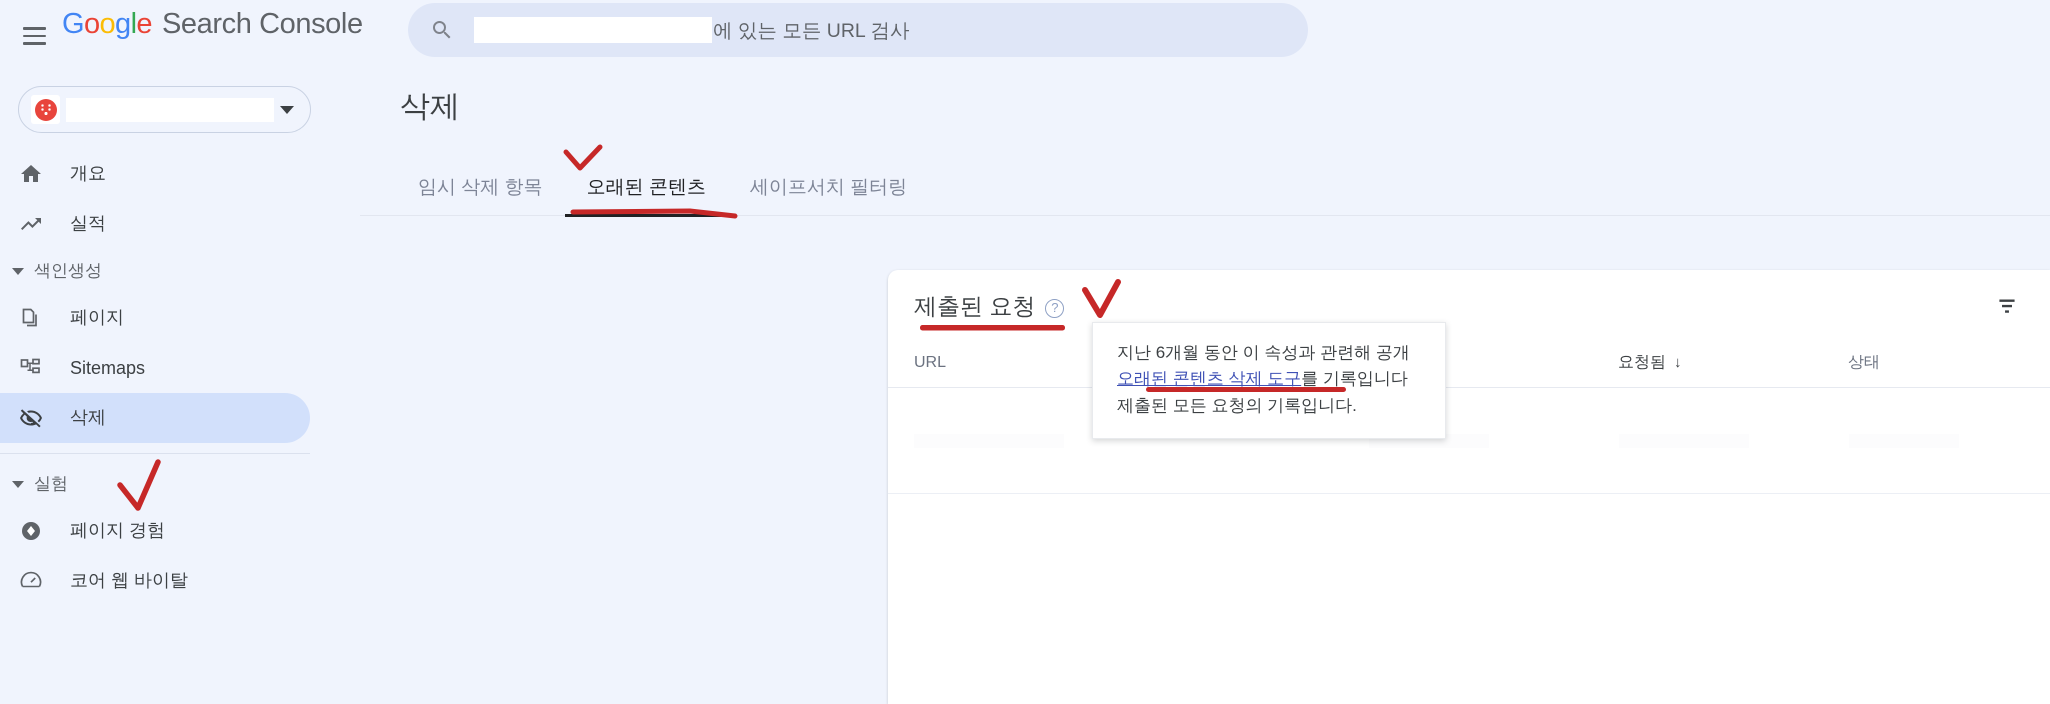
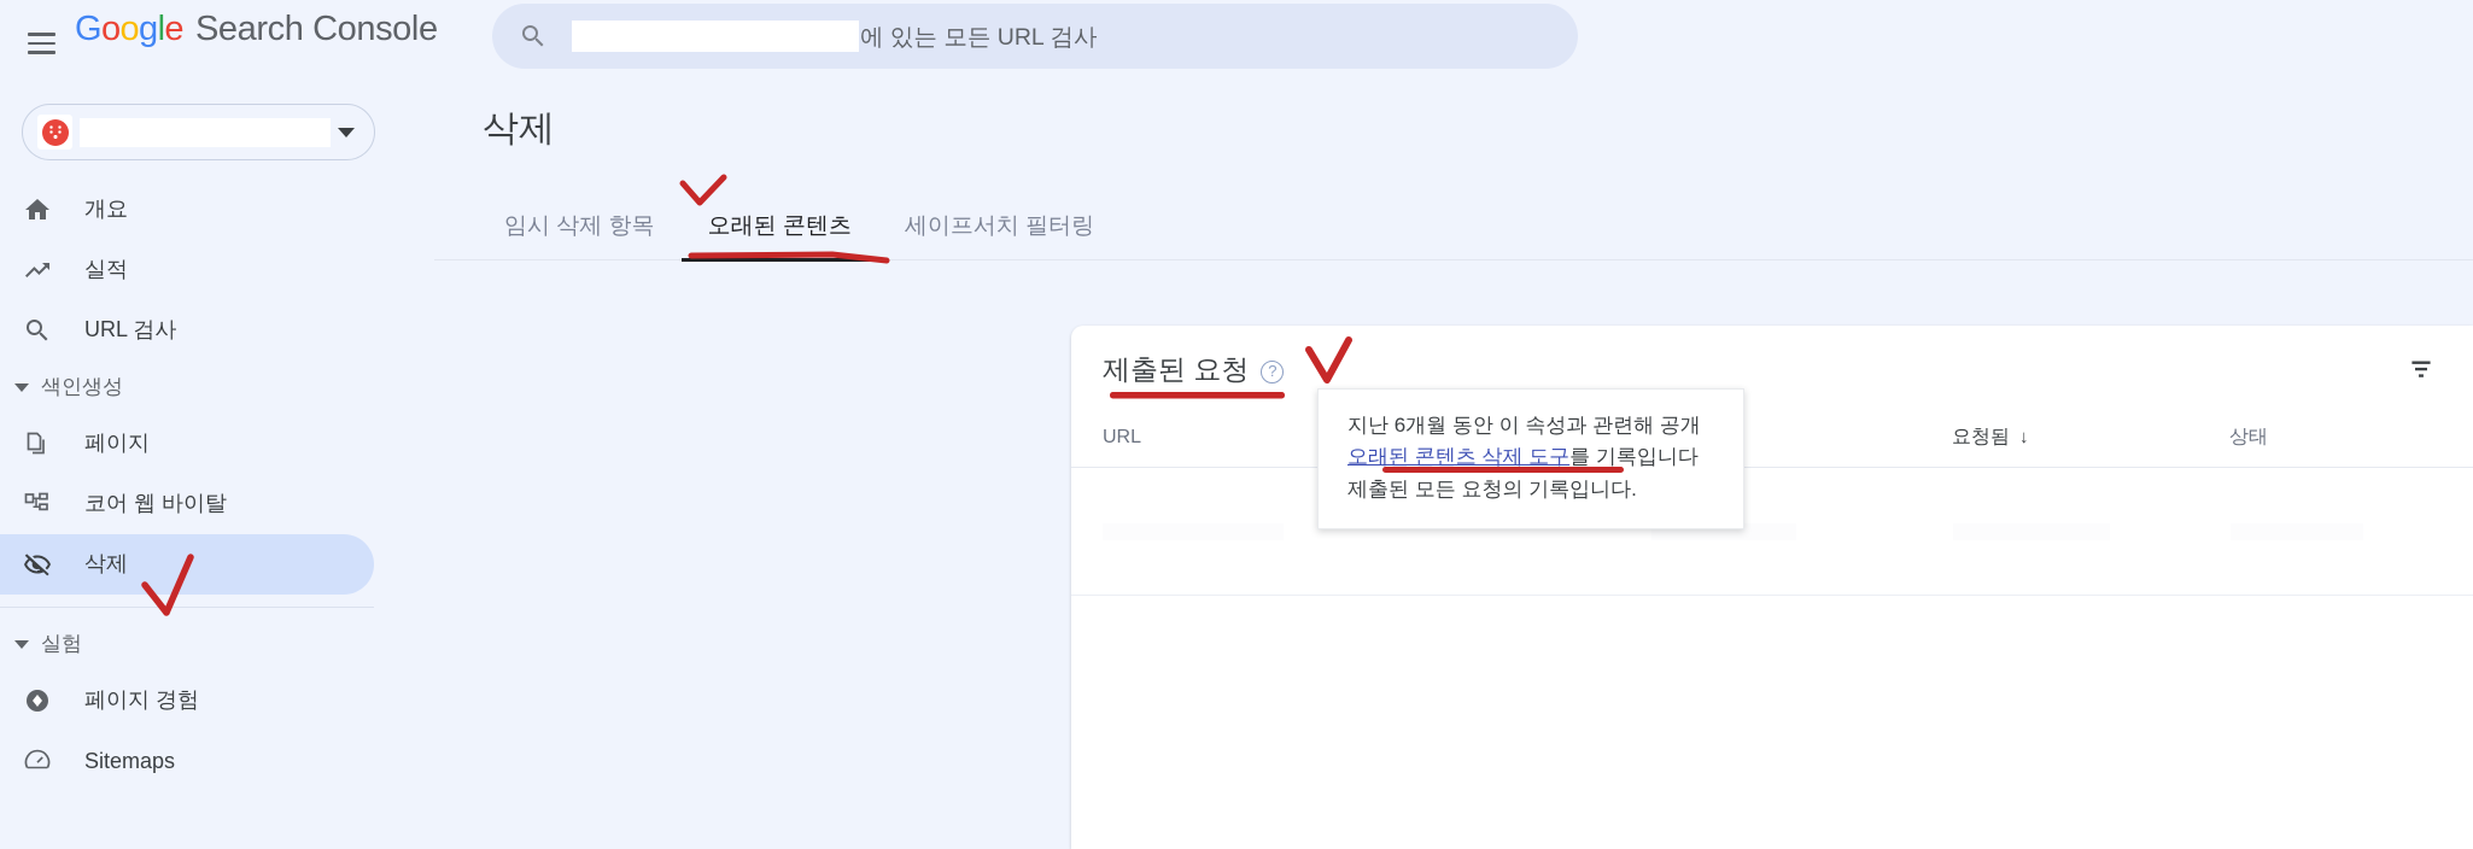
  Google
  Search Console
  에 있는 모든 URL 검사
  개요
  실적
+ URL 검사
  색인생성
  페이지
- Sitemaps
+ 코어 웹 바이탈
  삭제
  실험
  페이지 경험
- 코어 웹 바이탈
+ Sitemaps
  삭제
  임시 삭제 항목
  오래된 콘텐츠
  세이프서치 필터링
  제출된 요청
  ?
  URL		요청됨 ↓	상태
  지난 6개월 동안 이 속성과 관련해 공개 오래된 콘텐츠 삭제 도구를 기록입니다 제출된 모든 요청의 기록입니다.
